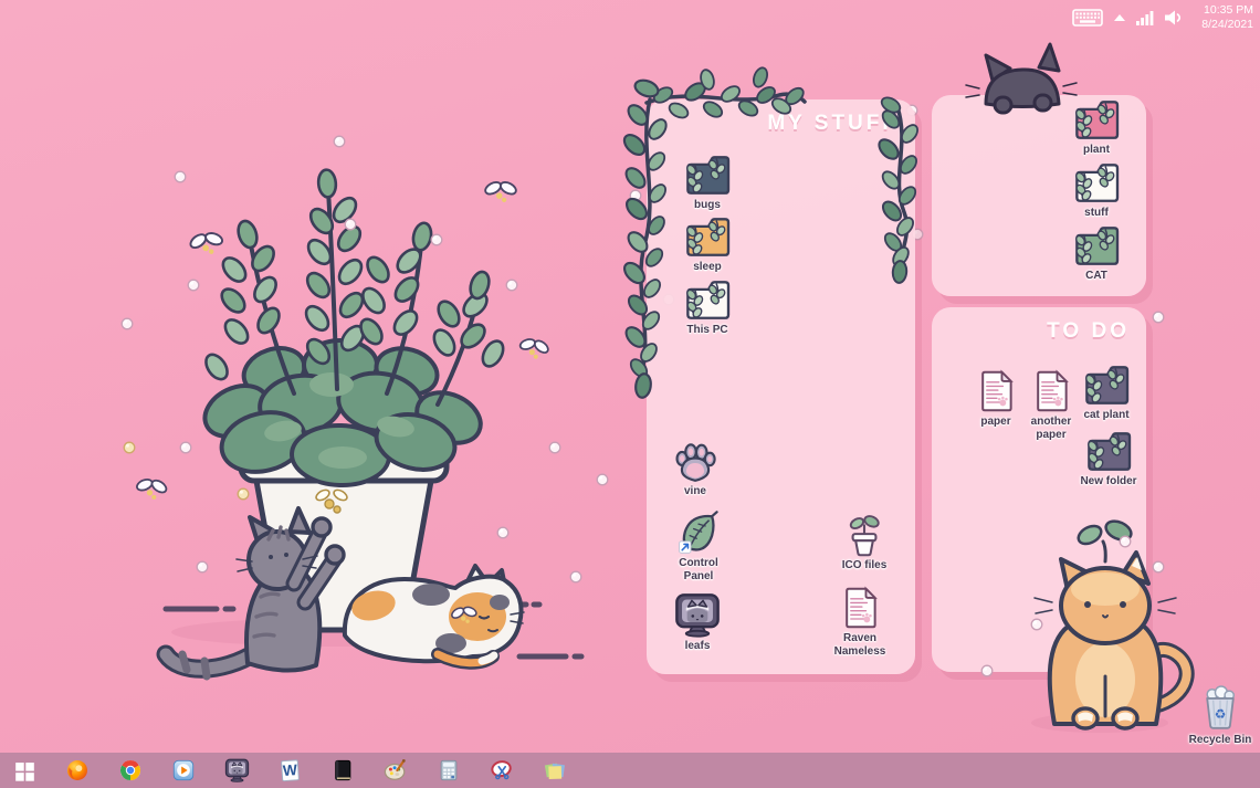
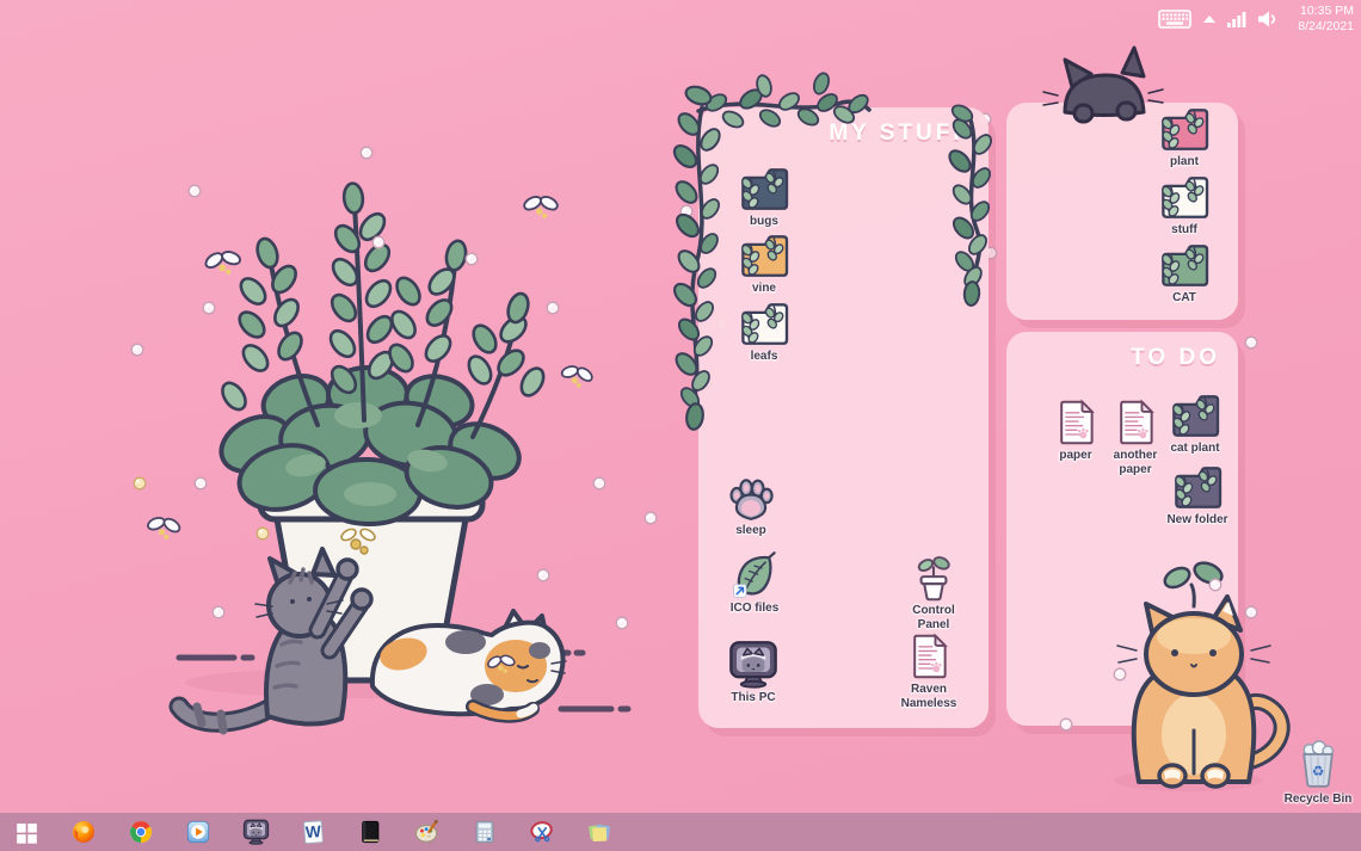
  MY STUF
  TO DO
  bugs
- sleep
+ vine
- This PC
+ leafs
- vine
+ sleep
- Control Panel
+ ICO files
- leafs
+ This PC
- ICO files
+ Control Panel
  Raven Nameless
  plant
  stuff
  CAT
  paper
  another paper
  cat plant
  New folder
  Recycle Bin
  10:35 PM
  8/24/2021
